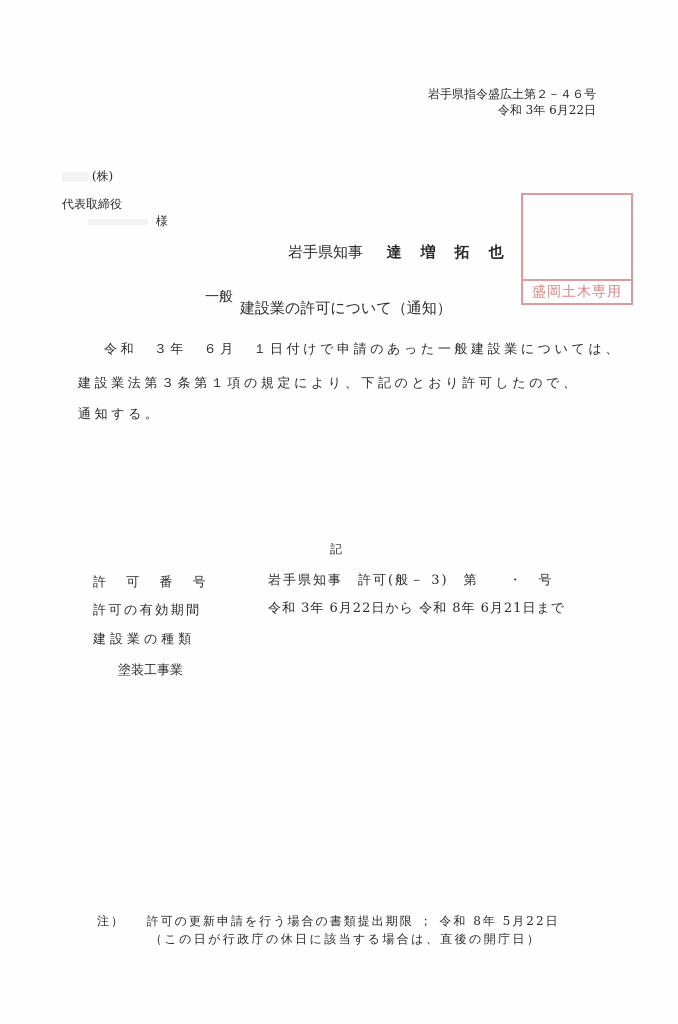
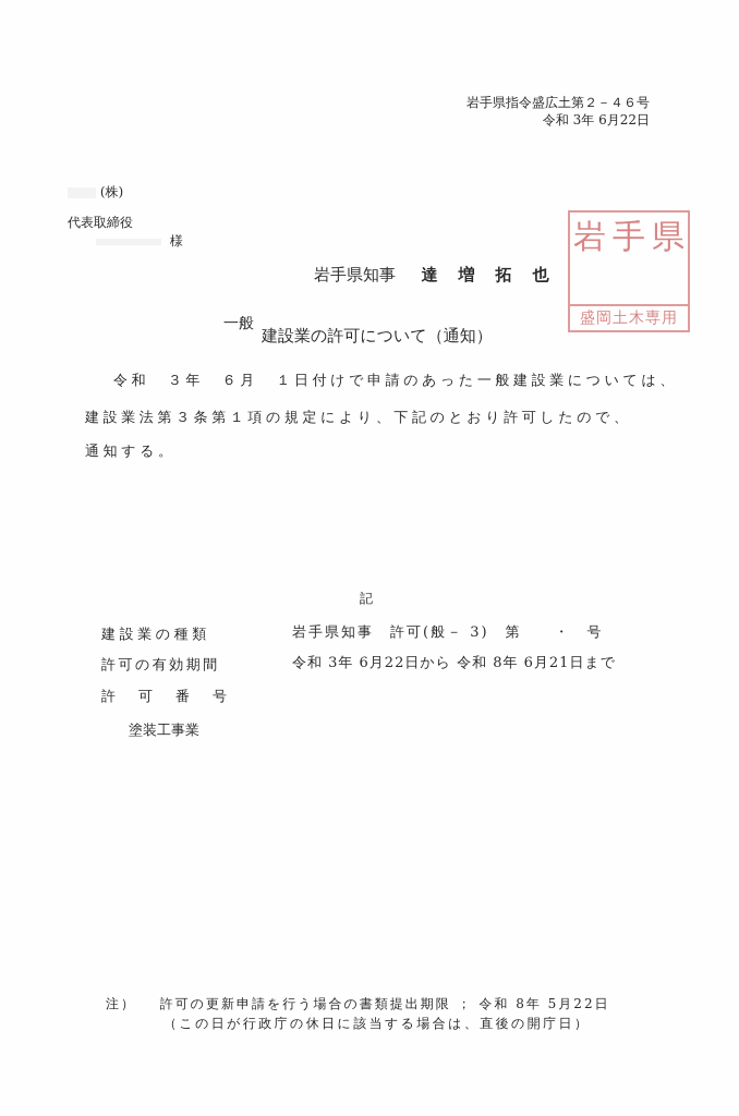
  岩手県指令盛広土第２－４６号
  令和 3年 6月22日
  (株)
  代表取締役
  様
  岩手県知事 達 増 拓 也
+ 岩
+ 手
+ 県
  盛岡土木専用
  一般
  建設業の許可について（通知）
  令和 ３年 ６月 １日付けで申請のあった一般建設業については、
  建設業法第３条第１項の規定により、下記のとおり許可したので、
  通知する。
  記
- 許 可 番 号
+ 建設業の種類
  岩手県知事 許可(般－ 3) 第 ・ 号
  許可の有効期間
  令和 3年 6月22日から 令和 8年 6月21日まで
- 建設業の種類
+ 許 可 番 号
  塗装工事業
  注） 許可の更新申請を行う場合の書類提出期限 ； 令和 8年 5月22日
  （この日が行政庁の休日に該当する場合は、直後の開庁日）
